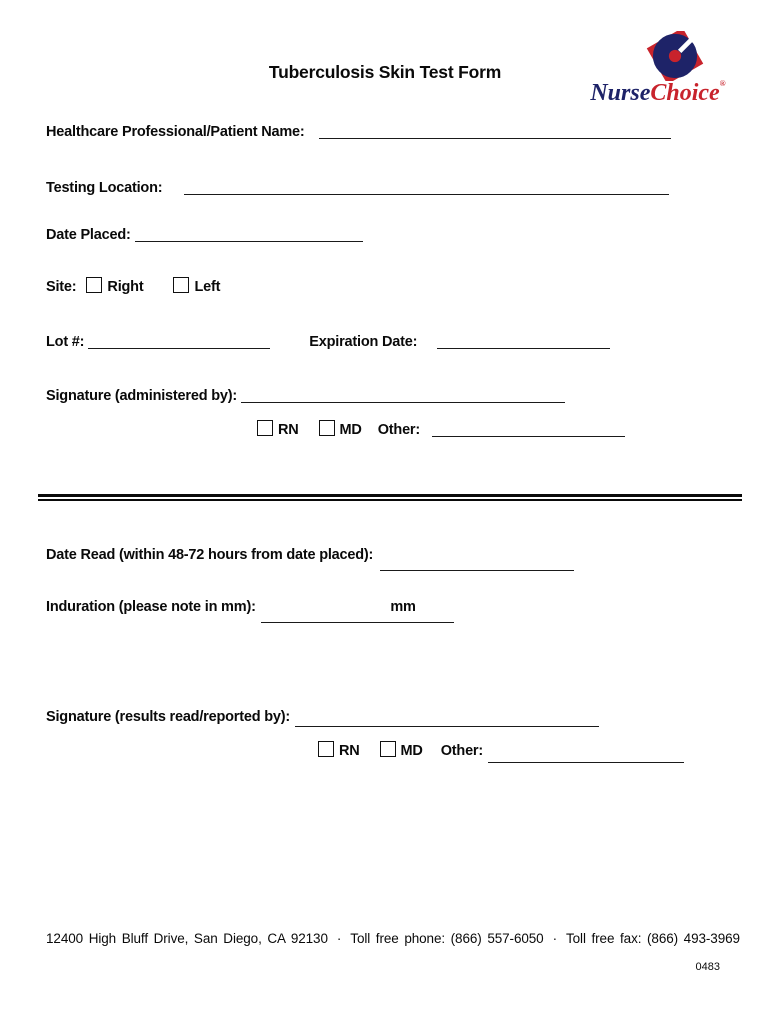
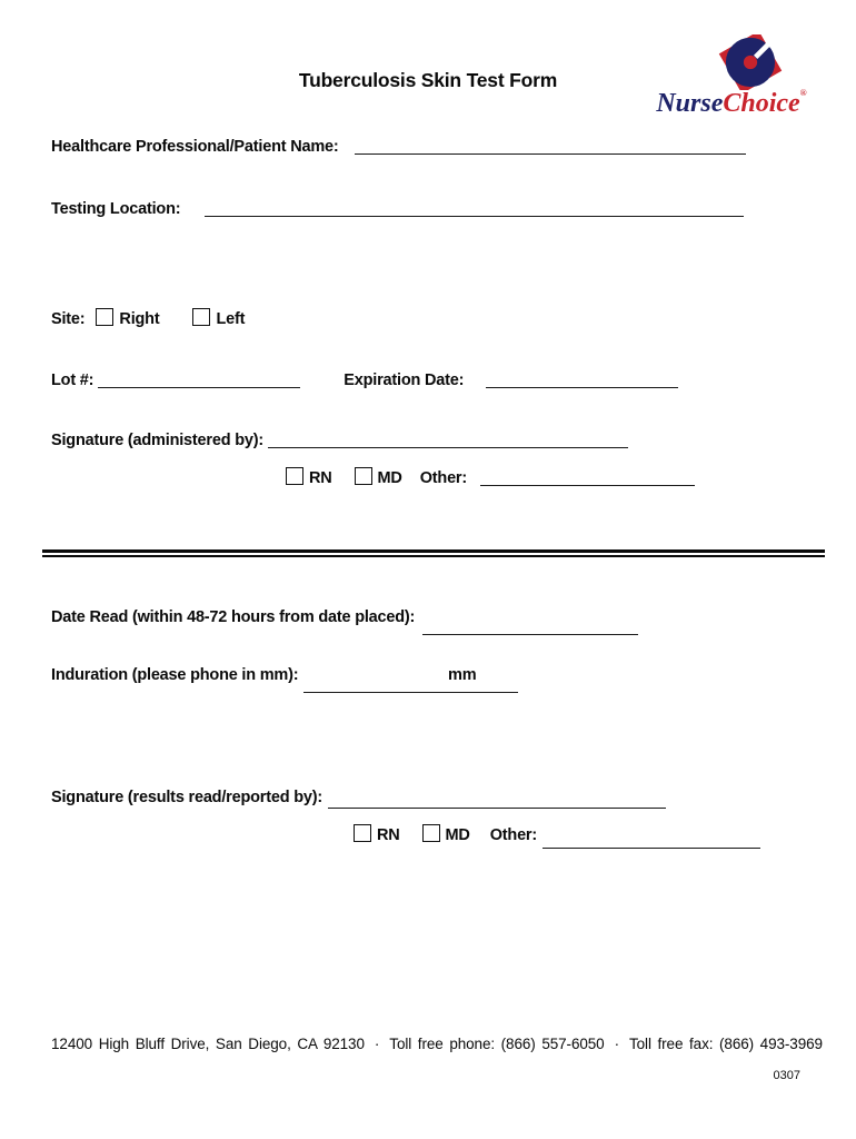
  Tuberculosis Skin Test Form
  NurseChoice®
  Healthcare Professional/Patient Name:
  Testing Location:
- Date Placed:
  Site: Right Left
  Lot #: Expiration Date:
  Signature (administered by):
  RN MD Other:
  Date Read (within 48-72 hours from date placed):
- Induration (please note in mm): mm
+ Induration (please phone in mm): mm
  Signature (results read/reported by):
  RN MD Other:
  12400 High Bluff Drive, San Diego, CA 92130 · Toll free phone: (866) 557-6050 · Toll free fax: (866) 493-3969
- 0483
+ 0307
